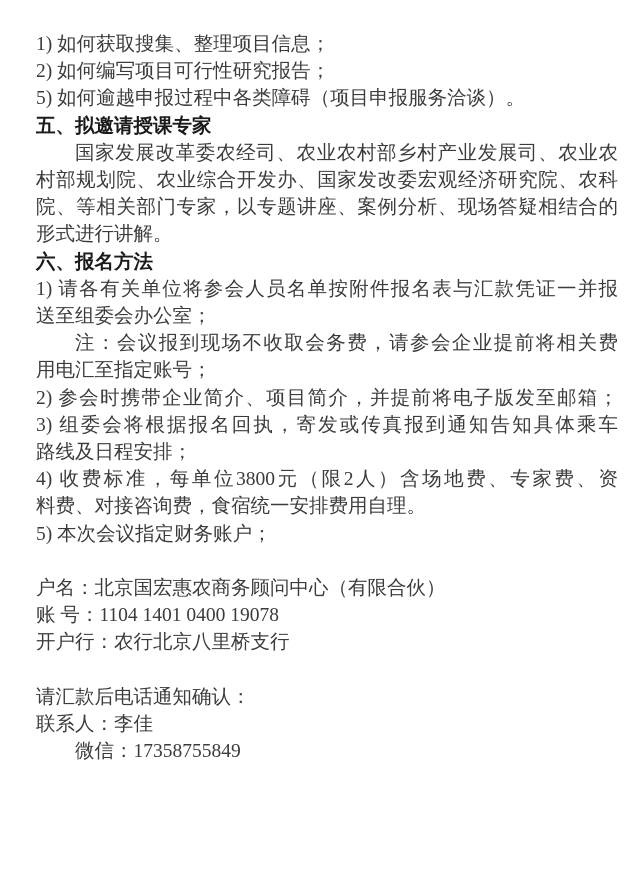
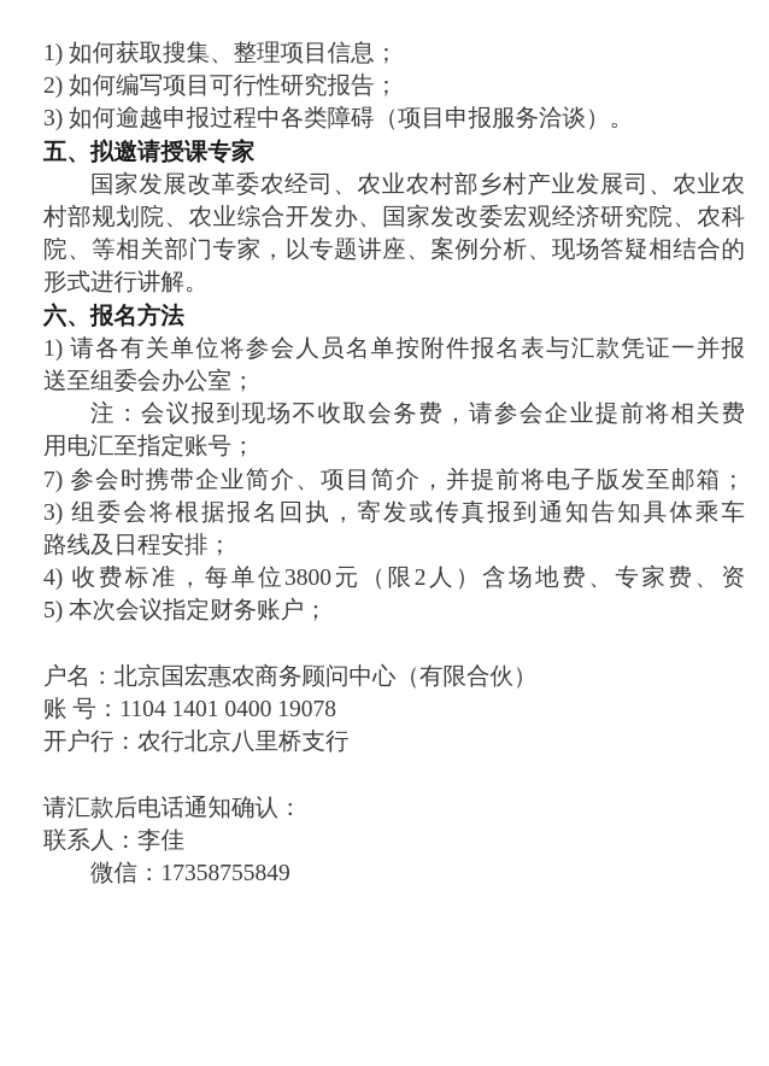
  1) 如何获取搜集、整理项目信息；
  2) 如何编写项目可行性研究报告；
- 5) 如何逾越申报过程中各类障碍（项目申报服务洽谈）。
+ 3) 如何逾越申报过程中各类障碍（项目申报服务洽谈）。
  五、拟邀请授课专家
  国家发展改革委农经司、农业农村部乡村产业发展司、农业农
  村部规划院、农业综合开发办、国家发改委宏观经济研究院、农科
  院、等相关部门专家，以专题讲座、案例分析、现场答疑相结合的
  形式进行讲解。
  六、报名方法
  1) 请各有关单位将参会人员名单按附件报名表与汇款凭证一并报
  送至组委会办公室；
  注：会议报到现场不收取会务费，请参会企业提前将相关费
  用电汇至指定账号；
- 2) 参会时携带企业简介、项目简介，并提前将电子版发至邮箱；
+ 7) 参会时携带企业简介、项目简介，并提前将电子版发至邮箱；
  3) 组委会将根据报名回执，寄发或传真报到通知告知具体乘车
  路线及日程安排；
  4) 收费标准，每单位3800元（限2人）含场地费、专家费、资
- 料费、对接咨询费，食宿统一安排费用自理。
  5) 本次会议指定财务账户；
  户名：北京国宏惠农商务顾问中心（有限合伙）
  账 号：1104 1401 0400 19078
  开户行：农行北京八里桥支行
  请汇款后电话通知确认：
  联系人：李佳
  微信：17358755849
